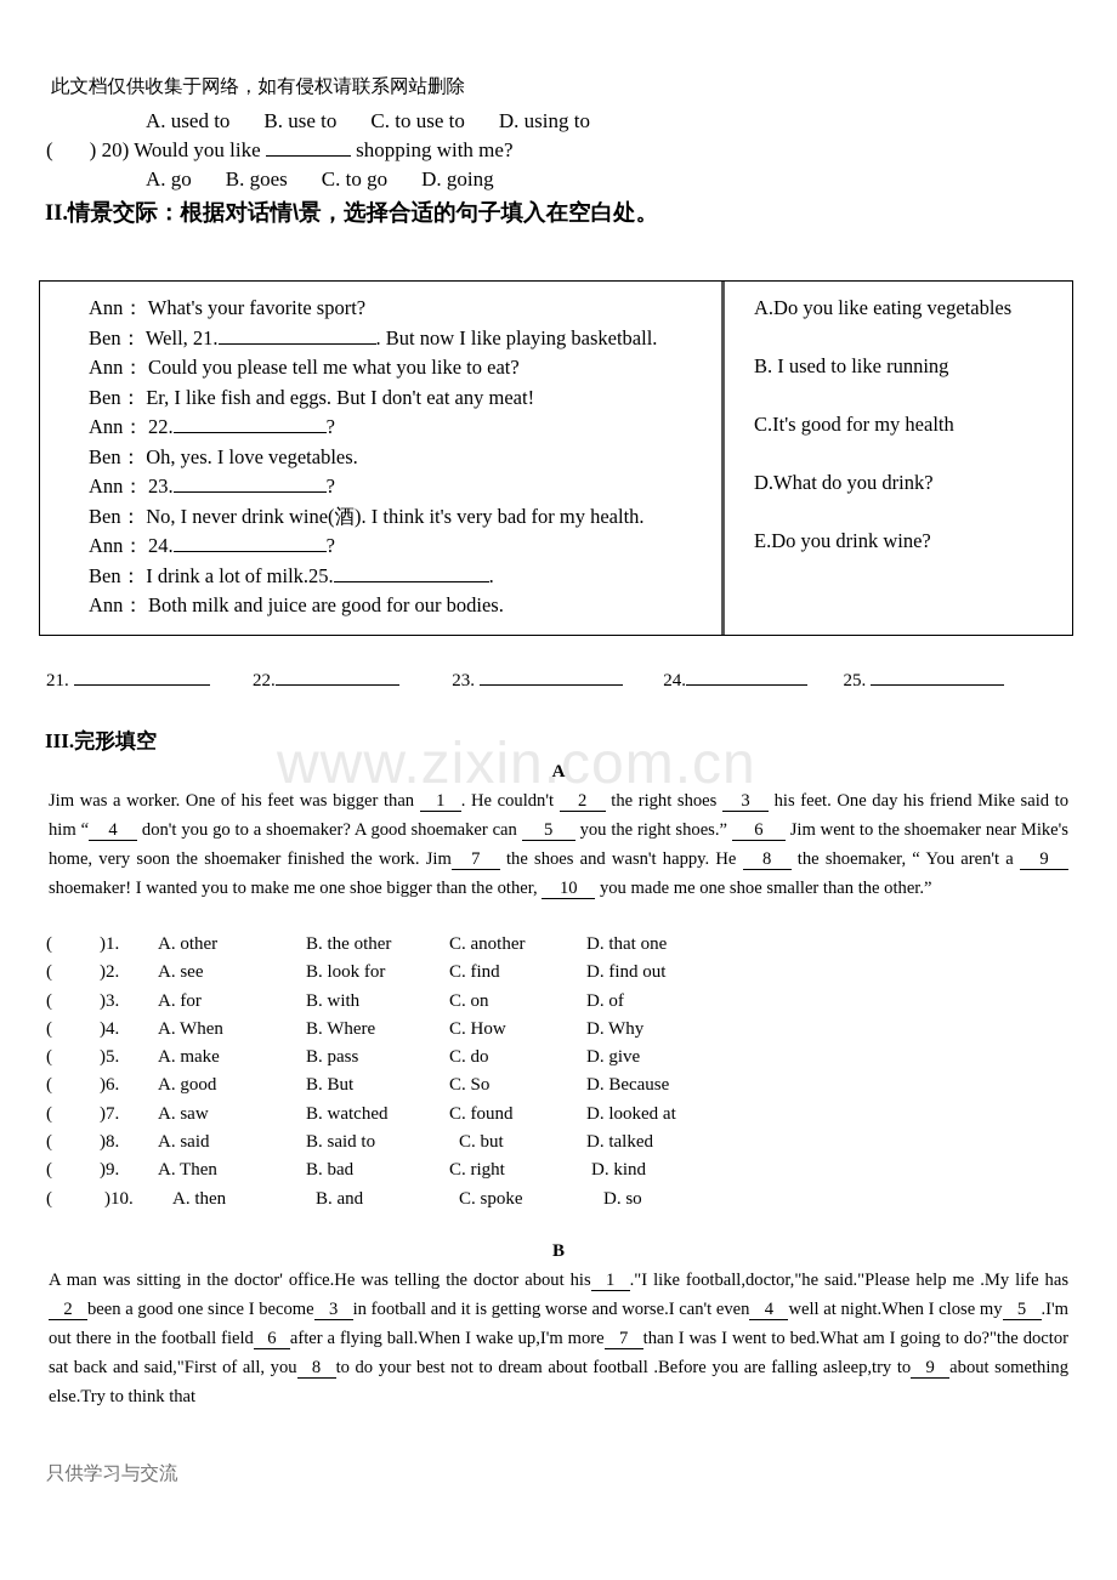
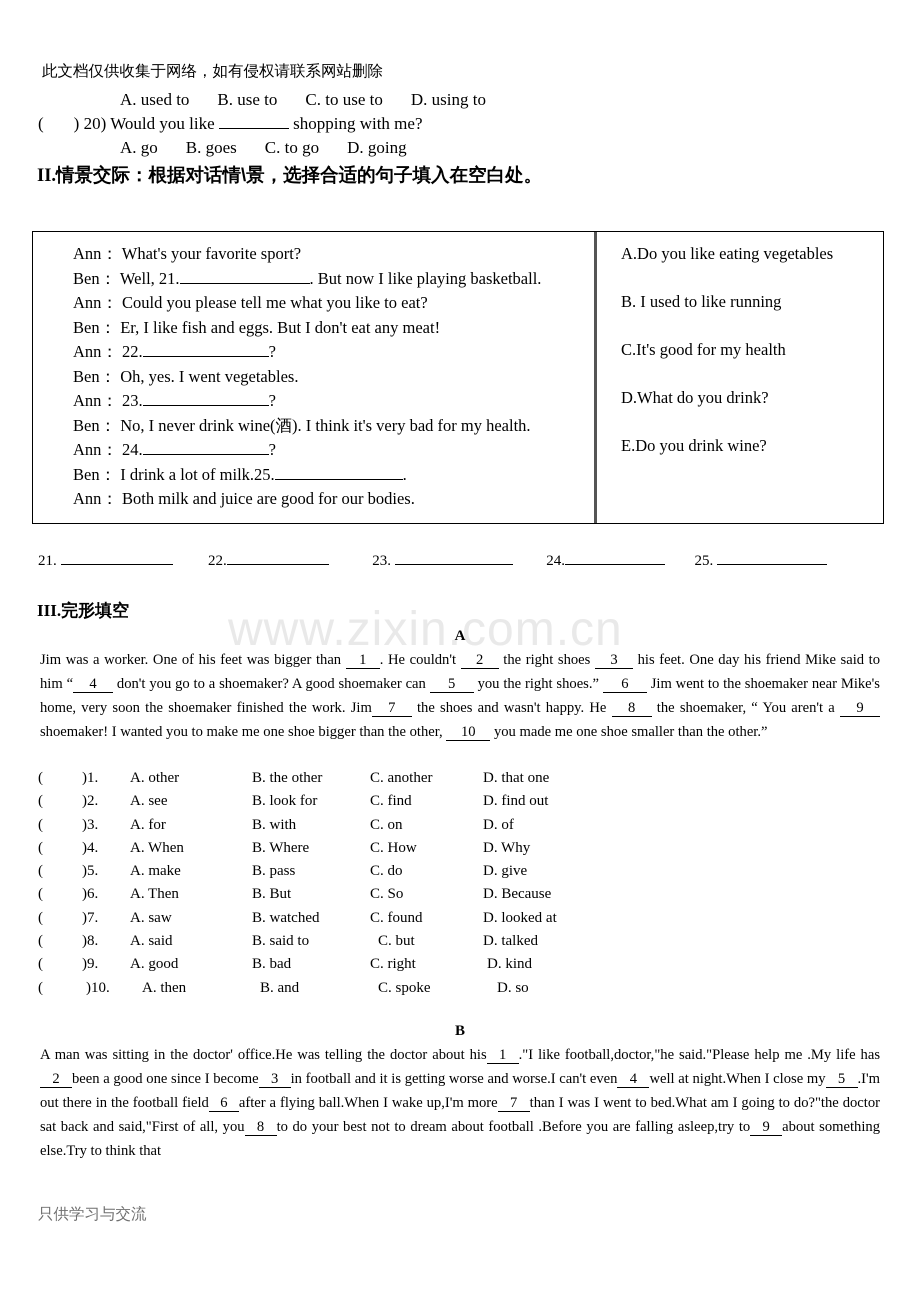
  www.zixin.com.cn
  此文档仅供收集于网络，如有侵权请联系网站删除
  A. used to B. use to C. to use to D. using to
  ( ) 20) Would you like shopping with me?
  A. go B. goes C. to go D. going
  II.情景交际：根据对话情\景，选择合适的句子填入在空白处。
  Ann： What's your favorite sport?
  Ben： Well, 21. . But now I like playing basketball.
  Ann： Could you please tell me what you like to eat?
  Ben： Er, I like fish and eggs. But I don't eat any meat!
  Ann： 22. ?
- Ben： Oh, yes. I love vegetables.
+ Ben： Oh, yes. I went vegetables.
  Ann： 23. ?
  Ben： No, I never drink wine(酒). I think it's very bad for my health.
  Ann： 24. ?
  Ben： I drink a lot of milk.25. .
  Ann： Both milk and juice are good for our bodies.
  A.Do you like eating vegetables
  B. I used to like running
  C.It's good for my health
  D.What do you drink?
  E.Do you drink wine?
  21. 22. 23. 24. 25.
  III.完形填空
  A
  Jim was a worker. One of his feet was bigger than 1 . He couldn't 2 the right shoes 3 his feet. One day his friend Mike said to him “ 4 don't you go to a shoemaker? A good shoemaker can 5 you the right shoes.” 6 Jim went to the shoemaker near Mike's home, very soon the shoemaker finished the work. Jim 7 the shoes and wasn't happy. He 8 the shoemaker, “ You aren't a 9 shoemaker! I wanted you to make me one shoe bigger than the other, 10 you made me one shoe smaller than the other.”
  (
  )1.
  A. other
  B. the other
  C. another
  D. that one
  (
  )2.
  A. see
  B. look for
  C. find
  D. find out
  (
  )3.
  A. for
  B. with
  C. on
  D. of
  (
  )4.
  A. When
  B. Where
  C. How
  D. Why
  (
  )5.
  A. make
  B. pass
  C. do
  D. give
  (
  )6.
- A. good
+ A. Then
  B. But
  C. So
  D. Because
  (
  )7.
  A. saw
  B. watched
  C. found
  D. looked at
  (
  )8.
  A. said
  B. said to
  C. but
  D. talked
  (
  )9.
- A. Then
+ A. good
  B. bad
  C. right
  D. kind
  (
  )10.
  A. then
  B. and
  C. spoke
  D. so
  B
  A man was sitting in the doctor' office.He was telling the doctor about his 1 ."I like football,doctor,"he said."Please help me .My life has2 been a good one since I become 3 in football and it is getting worse and worse.I can't even 4 well at night.When I close my 5 .I'm out there in the football field 6 after a flying ball.When I wake up,I'm more 7 than I was I went to bed.What am I going to do?"the doctor sat back and said,"First of all, you 8 to do your best not to dream about football .Before you are falling asleep,try to 9 about something else.Try to think that
  只供学习与交流
